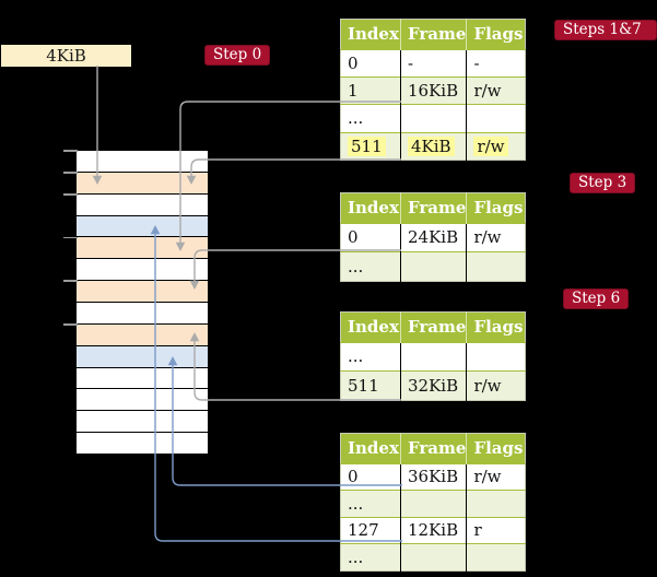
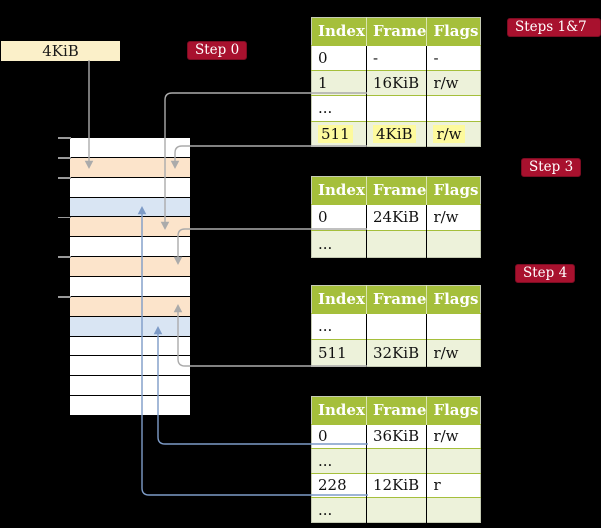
  4KiB
  Step 0
  Steps 1&7
  Step 3
- Step 6
+ Step 4
  Index	Frame	Flags
  0	-	-
  1	16KiB	r/w
  ...
  511	4KiB	r/w
  Index	Frame	Flags
  0	24KiB	r/w
  ...
  Index	Frame	Flags
  ...
  511	32KiB	r/w
  Index	Frame	Flags
  0	36KiB	r/w
  ...
- 127	12KiB	r
+ 228	12KiB	r
  ...
